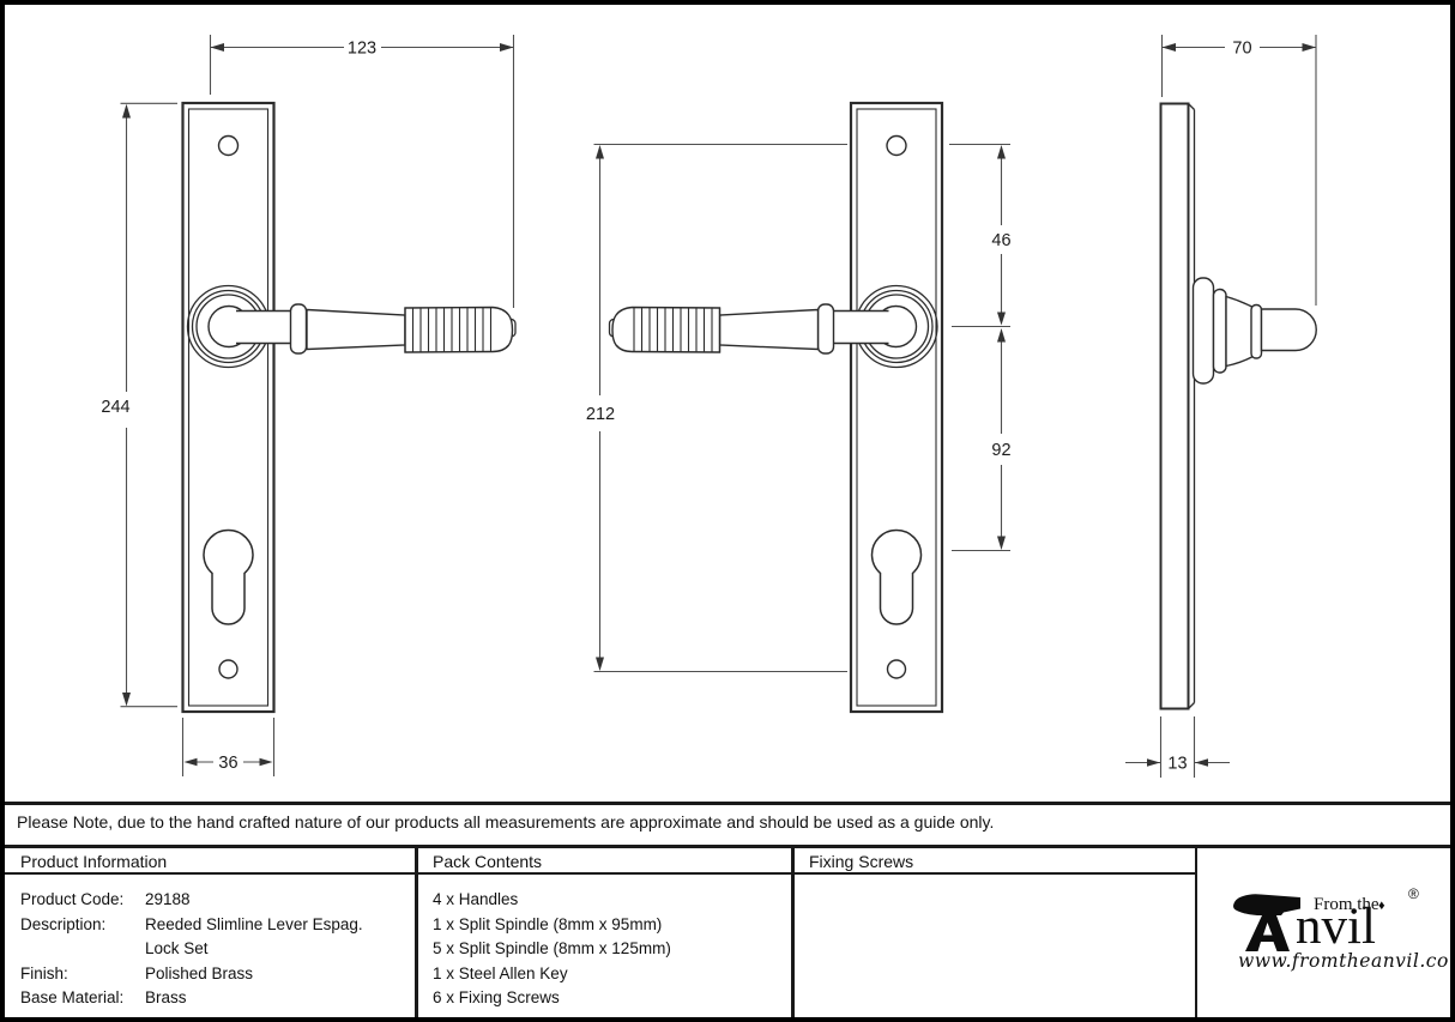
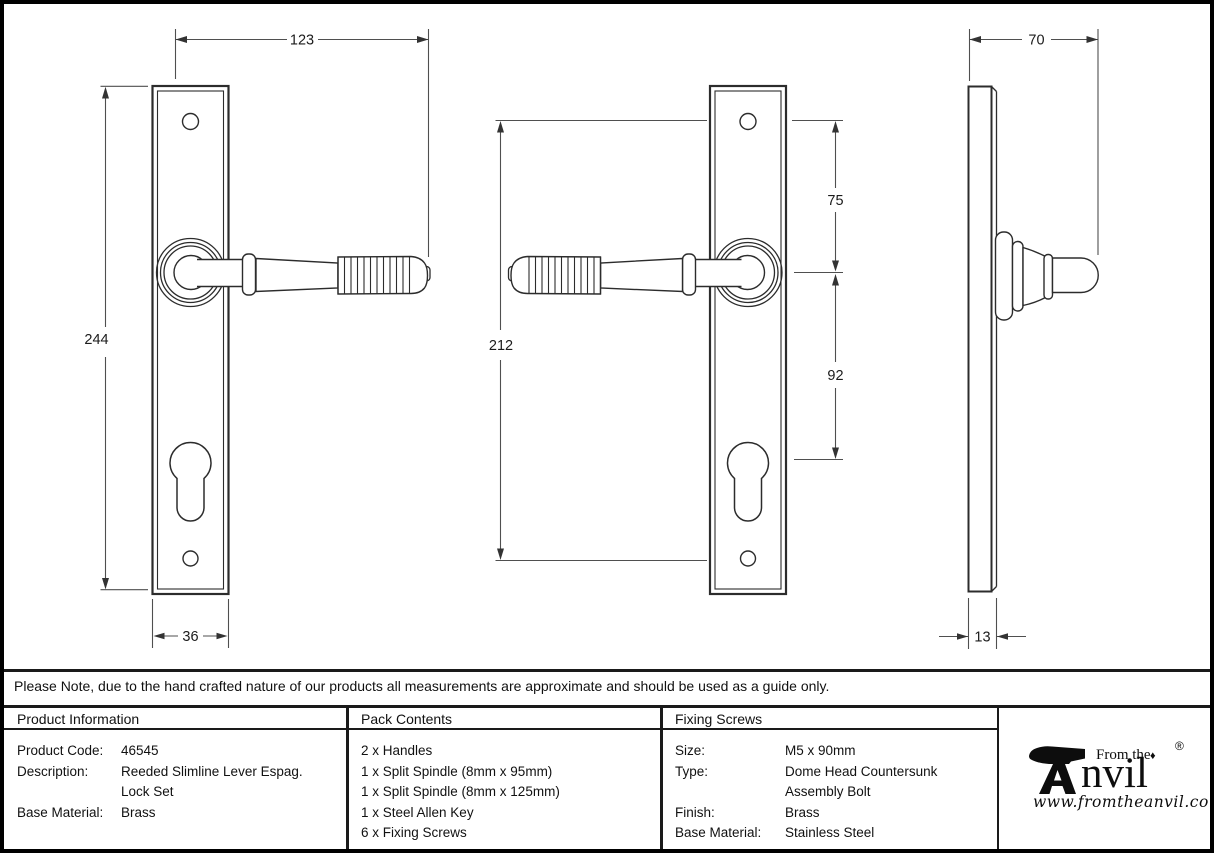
  123
  244
  36
  212
- 46
+ 75
  92
  70
  13
  Please Note, due to the hand crafted nature of our products all measurements are approximate and should be used as a guide only.
  Product Information
  Pack Contents
  Fixing Screws
- Product Code: 29188
+ Product Code: 46545
  Description: Reeded Slimline Lever Espag.
  Lock Set
- Finish: Polished Brass
  Base Material: Brass
- 4 x Handles
+ 2 x Handles
  1 x Split Spindle (8mm x 95mm)
- 5 x Split Spindle (8mm x 125mm)
+ 1 x Split Spindle (8mm x 125mm)
  1 x Steel Allen Key
  6 x Fixing Screws
+ Size: M5 x 90mm
+ Type: Dome Head Countersunk
+ Assembly Bolt
+ Finish: Brass
+ Base Material: Stainless Steel
  From the
  ♦
  nvil
  ®
  www.fromtheanvil.co.
